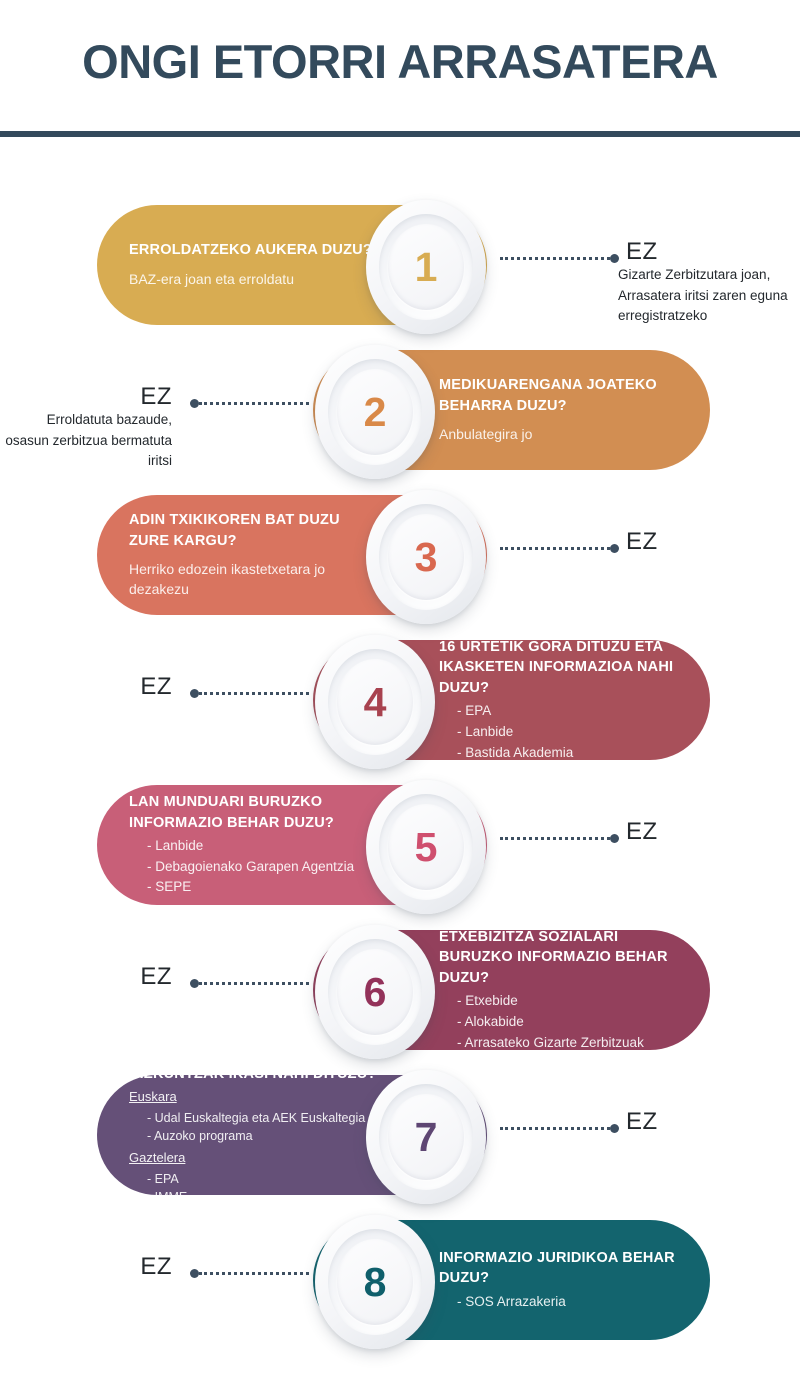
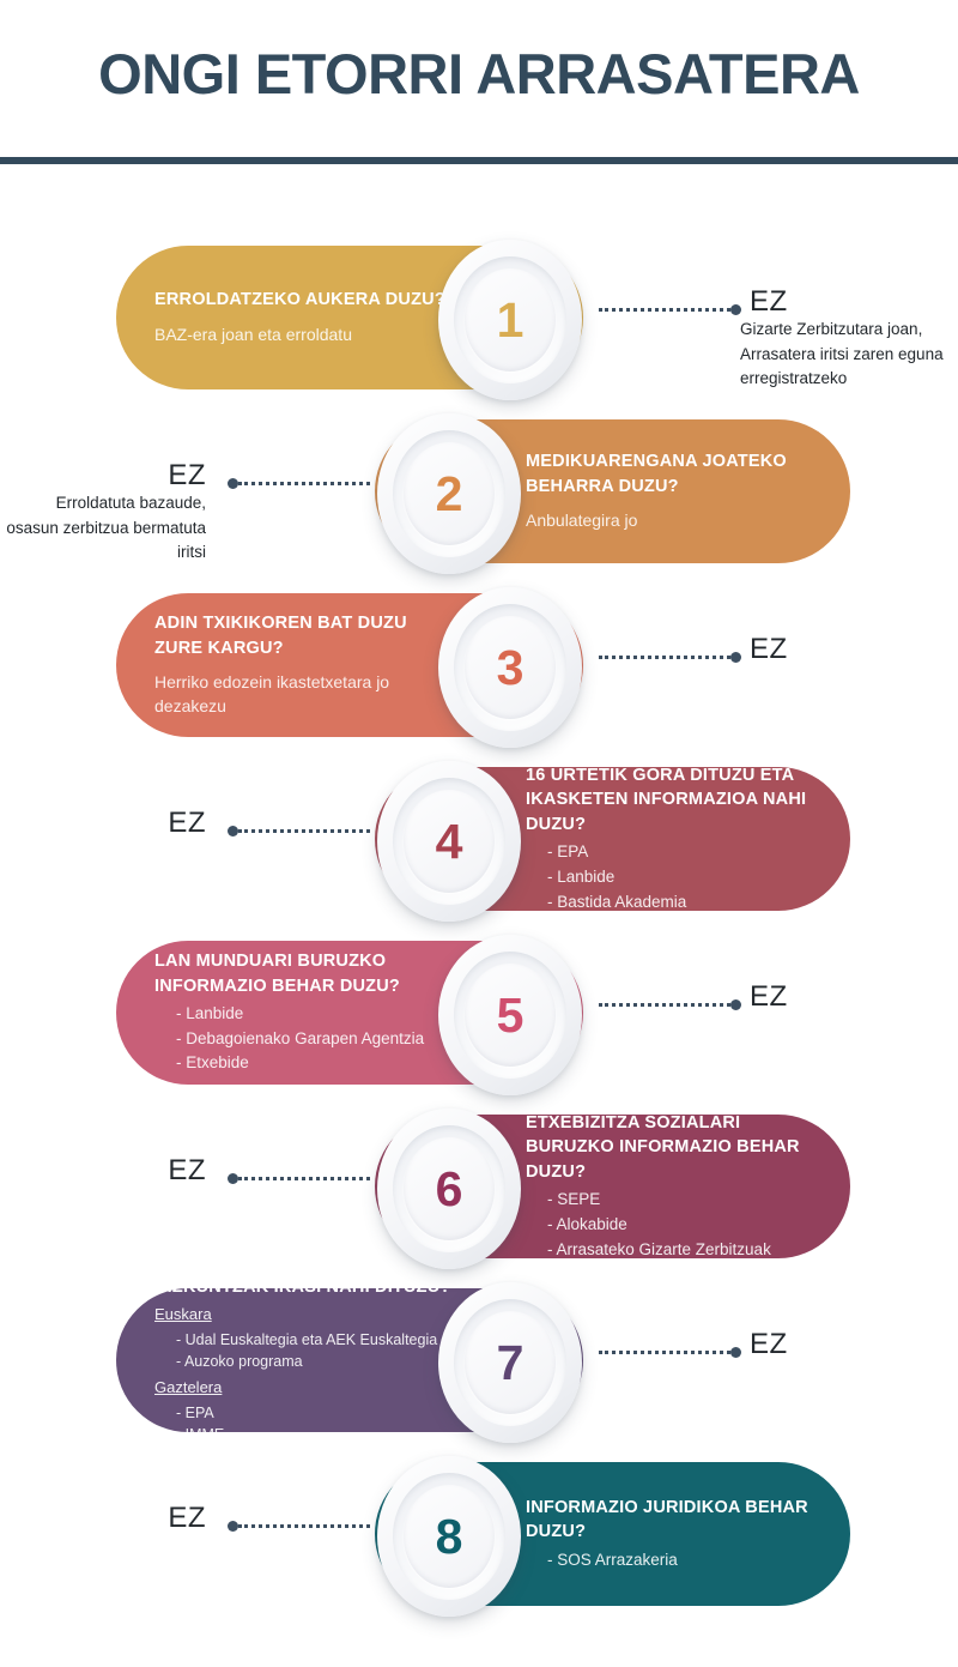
  ONGI ETORRI ARRASATERA
  ERROLDATZEKO AUKERA DUZU
  BAZ-era joan eta erroldatu
  1
  EZ
  Gizarte Zerbitzutara joan, Arrasatera iritsi zaren eguna erregistratzeko
  MEDIKUARENGANA JOATEKO BEHARRA DUZU?
  Anbulategira jo
  2
  EZ
  Erroldatuta bazaude, osasun zerbitzua bermatuta iritsi
  ADIN TXIKIKOREN BAT DUZU ZURE KARGU?
  Herriko edozein ikastetxetara jo dezakezu
  3
  EZ
  16 URTETIK GORA DITUZU ETA IKASKETEN INFORMAZIOA NAHI DUZU?
  - EPA
  - Lanbide
  - Bastida Akademia
  4
  EZ
  LAN MUNDUARI BURUZKO INFORMAZIO BEHAR DUZU?
  - Lanbide
  - Debagoienako Garapen Agentzia
- - SEPE
+ - Etxebide
  5
  EZ
  ETXEBIZITZA SOZIALARI BURUZKO INFORMAZIO BEHAR DUZU?
- - Etxebide
+ - SEPE
  - Alokabide
  - Arrasateko Gizarte Zerbitzuak
  6
  EZ
  HIZKUNTZAK IKASI NAHI DITUZU?
  Euskara
  - Udal Euskaltegia eta AEK Euskaltegia
  - Auzoko programa
  Gaztelera
  - EPA
  - IMME
  7
  EZ
  INFORMAZIO JURIDIKOA BEHAR DUZU?
  - SOS Arrazakeria
  8
  EZ
